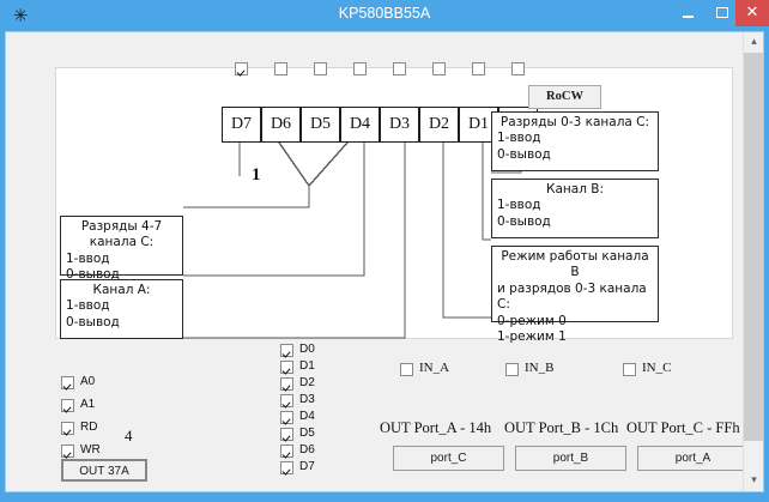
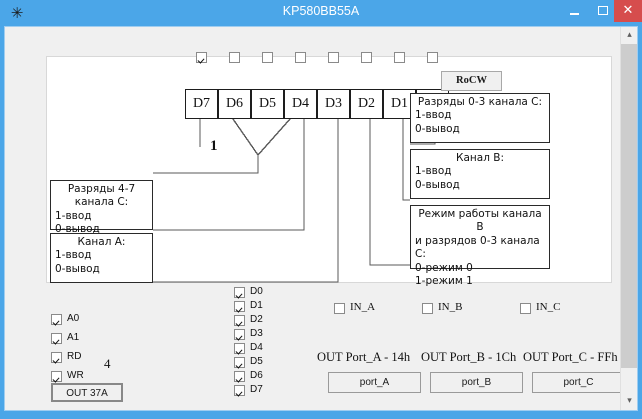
  ✳
  KP580BB55A
  ✕
  D7
  D6
  D5
  D4
  D3
  D2
  D1
  1
  RoCW
  Разряды 4-7 канала С:
  1-ввод
  0-вывод
  Канал А:
  1-ввод
  0-вывод
  Разряды 0-3 канала С:
  1-ввод
  0-вывод
  Канал В:
  1-ввод
  0-вывод
  Режим работы канала В
  и разрядов 0-3 канала С:
  0-режим 0
  1-режим 1
  A0
  A1
  RD
  WR
  4
  OUT 37A
  D0
  D1
  D2
  D3
  D4
  D5
  D6
  D7
  IN_A
  IN_B
  IN_C
  OUT Port_A - 14h
  OUT Port_B - 1Ch
  OUT Port_C - FFh
- port_C
+ port_A
  port_B
- port_A
+ port_C
  ▴
  ▾
